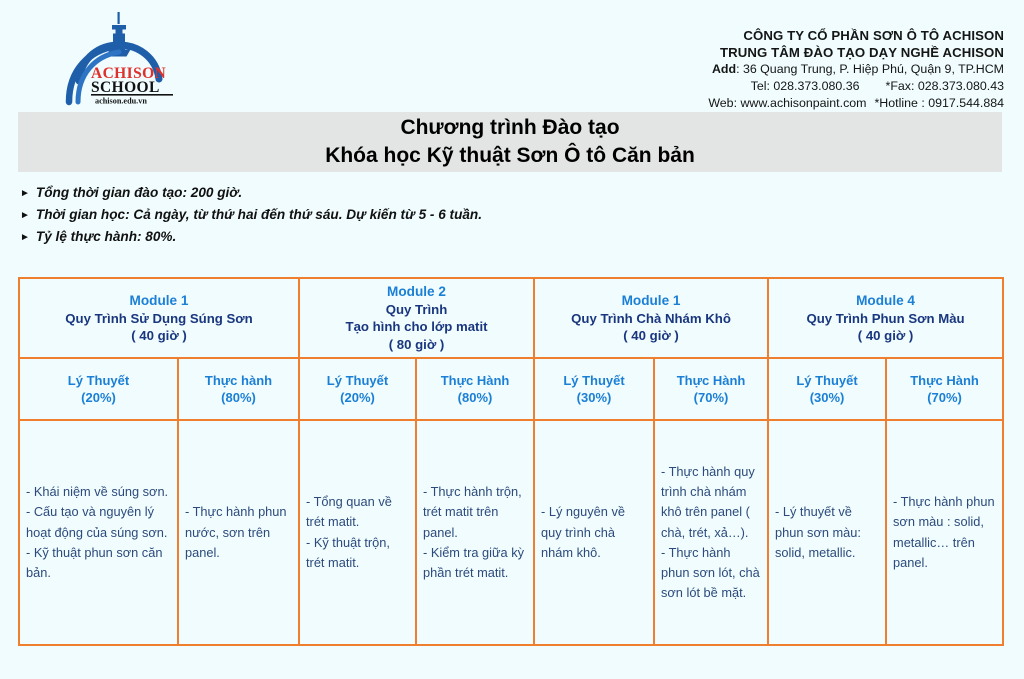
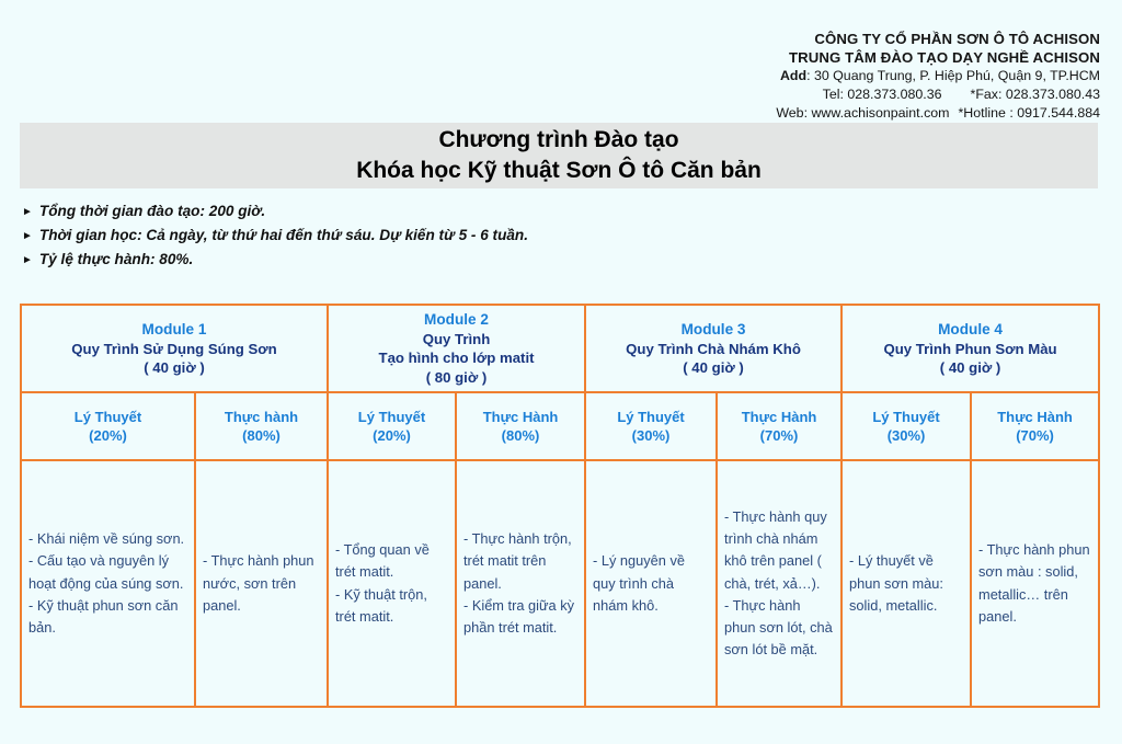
- ACHISON
- SCHOOL
- achison.edu.vn
  CÔNG TY CỔ PHẦN SƠN Ô TÔ ACHISON
  TRUNG TÂM ĐÀO TẠO DẠY NGHỀ ACHISON
- Add: 36 Quang Trung, P. Hiệp Phú, Quận 9, TP.HCM
+ Add: 30 Quang Trung, P. Hiệp Phú, Quận 9, TP.HCM
  Tel: 028.373.080.36 *Fax: 028.373.080.43
  Web: www.achisonpaint.com *Hotline : 0917.544.884
  Chương trình Đào tạo
  Khóa học Kỹ thuật Sơn Ô tô Căn bản
  ►
  Tổng thời gian đào tạo: 200 giờ.
  ►
  Thời gian học: Cả ngày, từ thứ hai đến thứ sáu. Dự kiến từ 5 - 6 tuần.
  ►
  Tỷ lệ thực hành: 80%.
- Module 1 Quy Trình Sử Dụng Súng Sơn ( 40 giờ )	Module 2 Quy Trình Tạo hình cho lớp matit ( 80 giờ )	Module 1 Quy Trình Chà Nhám Khô ( 40 giờ )	Module 4 Quy Trình Phun Sơn Màu ( 40 giờ )
+ Module 1 Quy Trình Sử Dụng Súng Sơn ( 40 giờ )	Module 2 Quy Trình Tạo hình cho lớp matit ( 80 giờ )	Module 3 Quy Trình Chà Nhám Khô ( 40 giờ )	Module 4 Quy Trình Phun Sơn Màu ( 40 giờ )
  Lý Thuyết (20%)	Thực hành (80%)	Lý Thuyết (20%)	Thực Hành (80%)	Lý Thuyết (30%)	Thực Hành (70%)	Lý Thuyết (30%)	Thực Hành (70%)
  - Khái niệm về súng sơn. - Cấu tạo và nguyên lý hoạt động của súng sơn. - Kỹ thuật phun sơn căn bản.	- Thực hành phun nước, sơn trên panel.	- Tổng quan về trét matit. - Kỹ thuật trộn, trét matit.	- Thực hành trộn, trét matit trên panel. - Kiểm tra giữa kỳ phần trét matit.	- Lý nguyên về quy trình chà nhám khô.	- Thực hành quy trình chà nhám khô trên panel ( chà, trét, xả…). - Thực hành phun sơn lót, chà sơn lót bề mặt.	- Lý thuyết về phun sơn màu: solid, metallic.	- Thực hành phun sơn màu : solid, metallic… trên panel.
